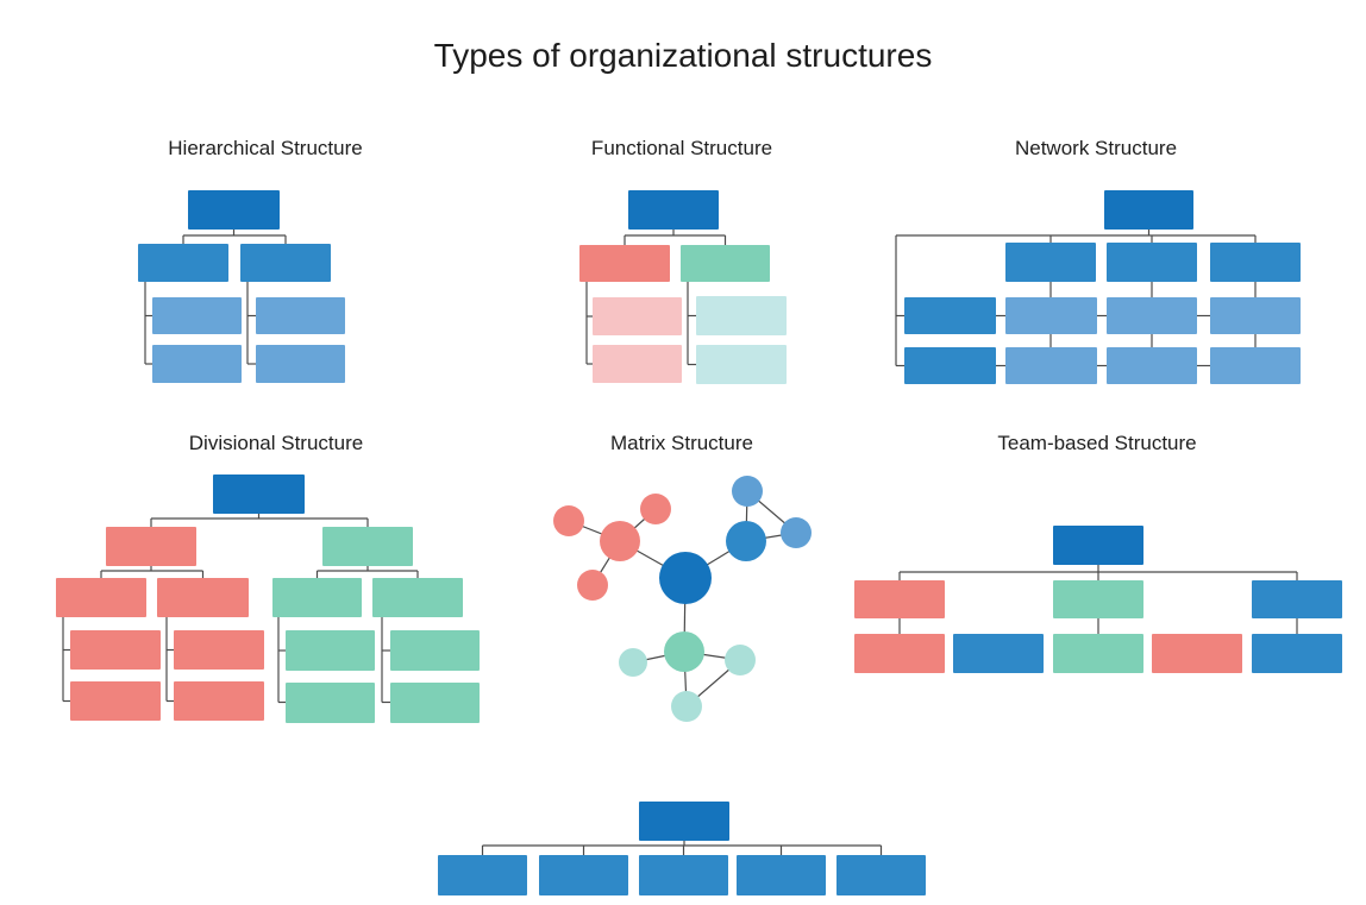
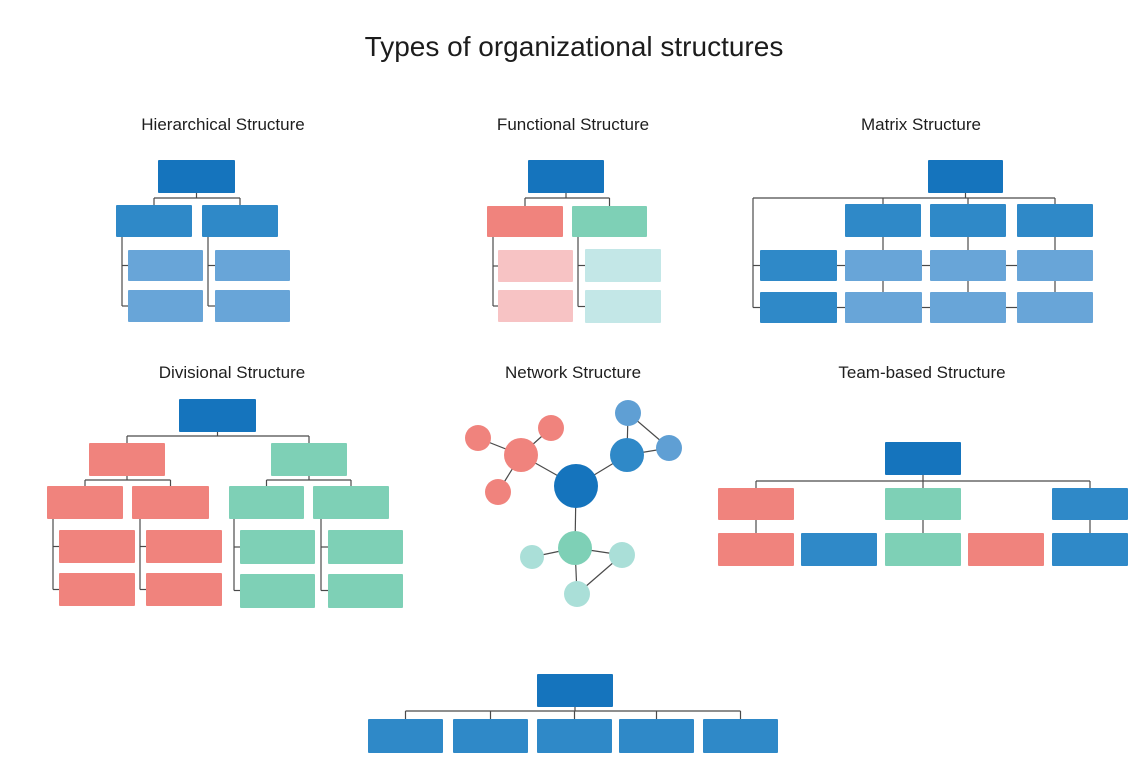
  Types of organizational structures
  Hierarchical Structure
  Functional Structure
- Network Structure
+ Matrix Structure
  Divisional Structure
- Matrix Structure
+ Network Structure
  Team-based Structure
